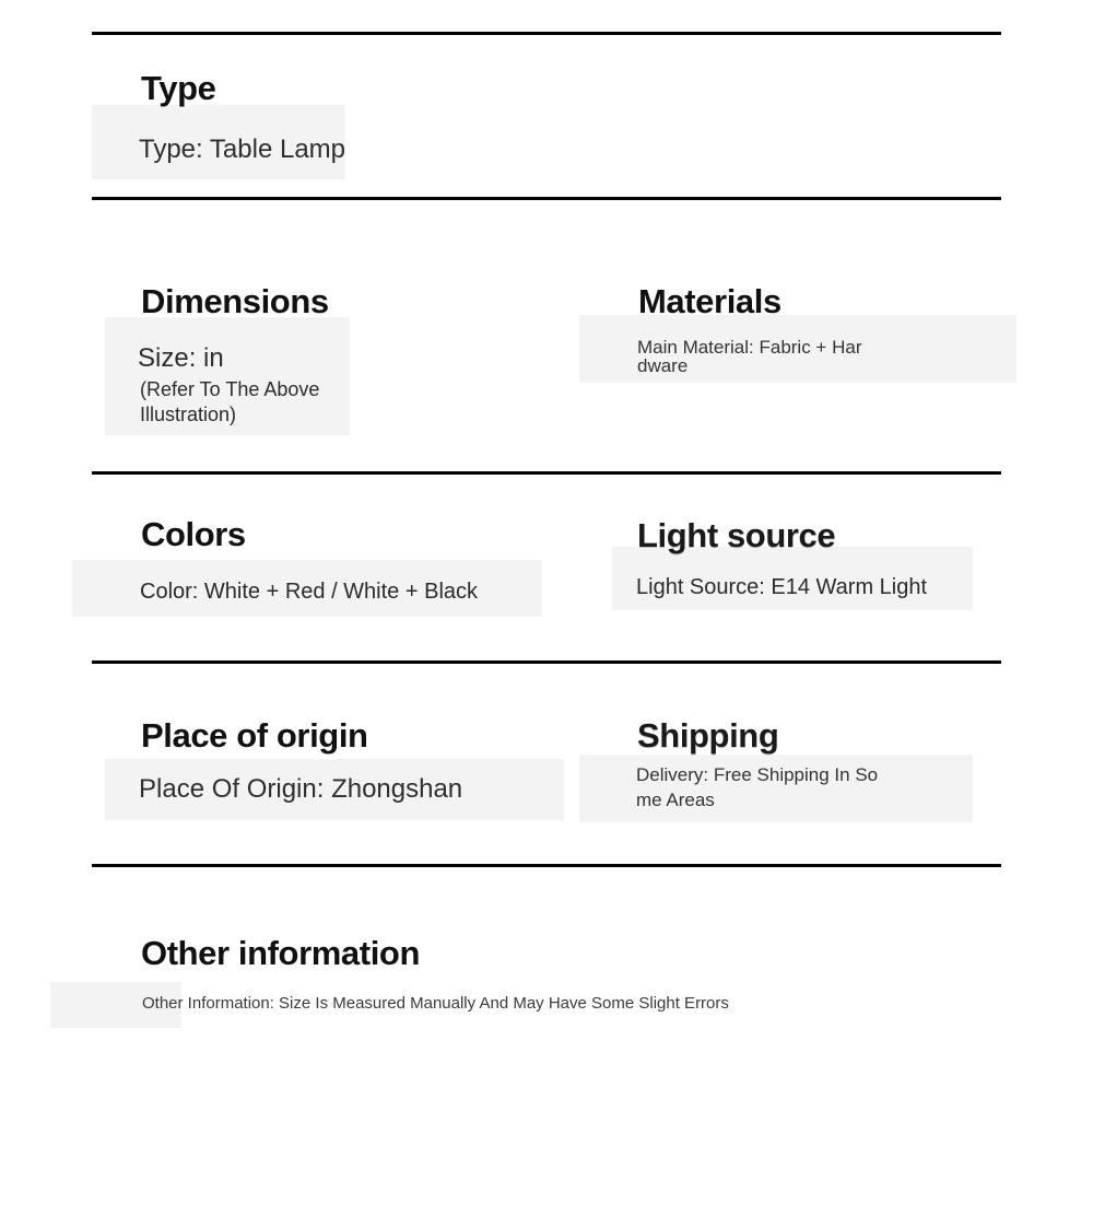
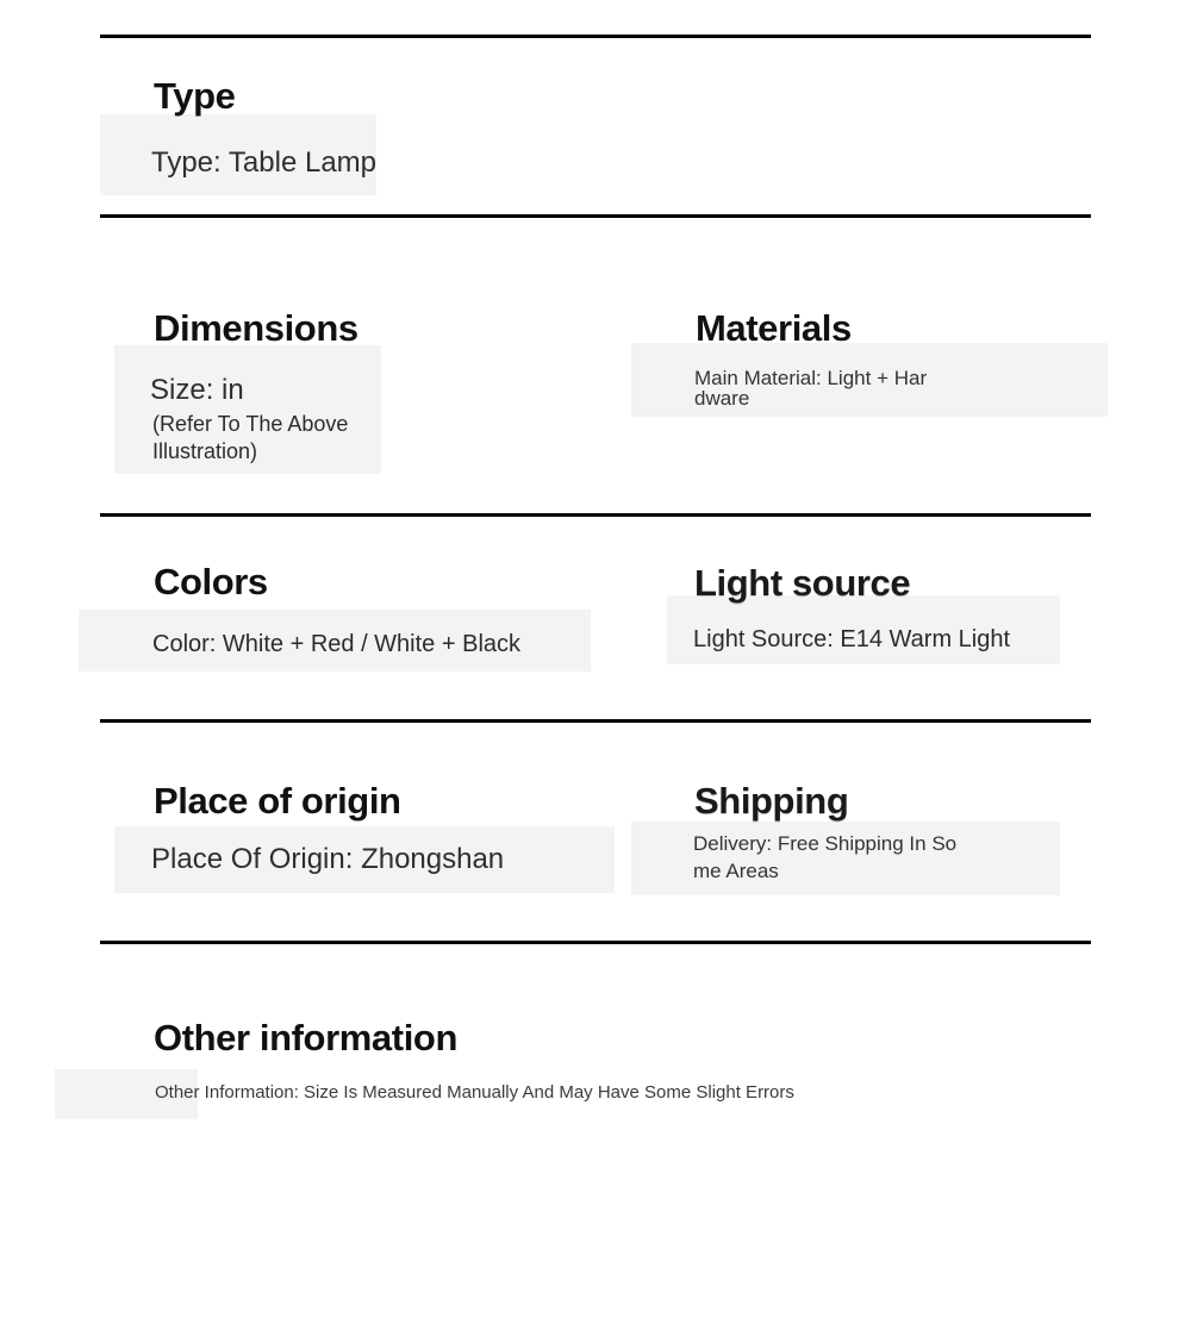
  Type
  Type: Table Lamp
  Dimensions
  Size: in
  (Refer To The Above
  Illustration)
  Materials
- Main Material: Fabric + Har
+ Main Material: Light + Har
  dware
  Colors
  Color: White + Red / White + Black
  Light source
  Light Source: E14 Warm Light
  Place of origin
  Place Of Origin: Zhongshan
  Shipping
  Delivery: Free Shipping In So
  me Areas
  Other information
  Other Information: Size Is Measured Manually And May Have Some Slight Errors
